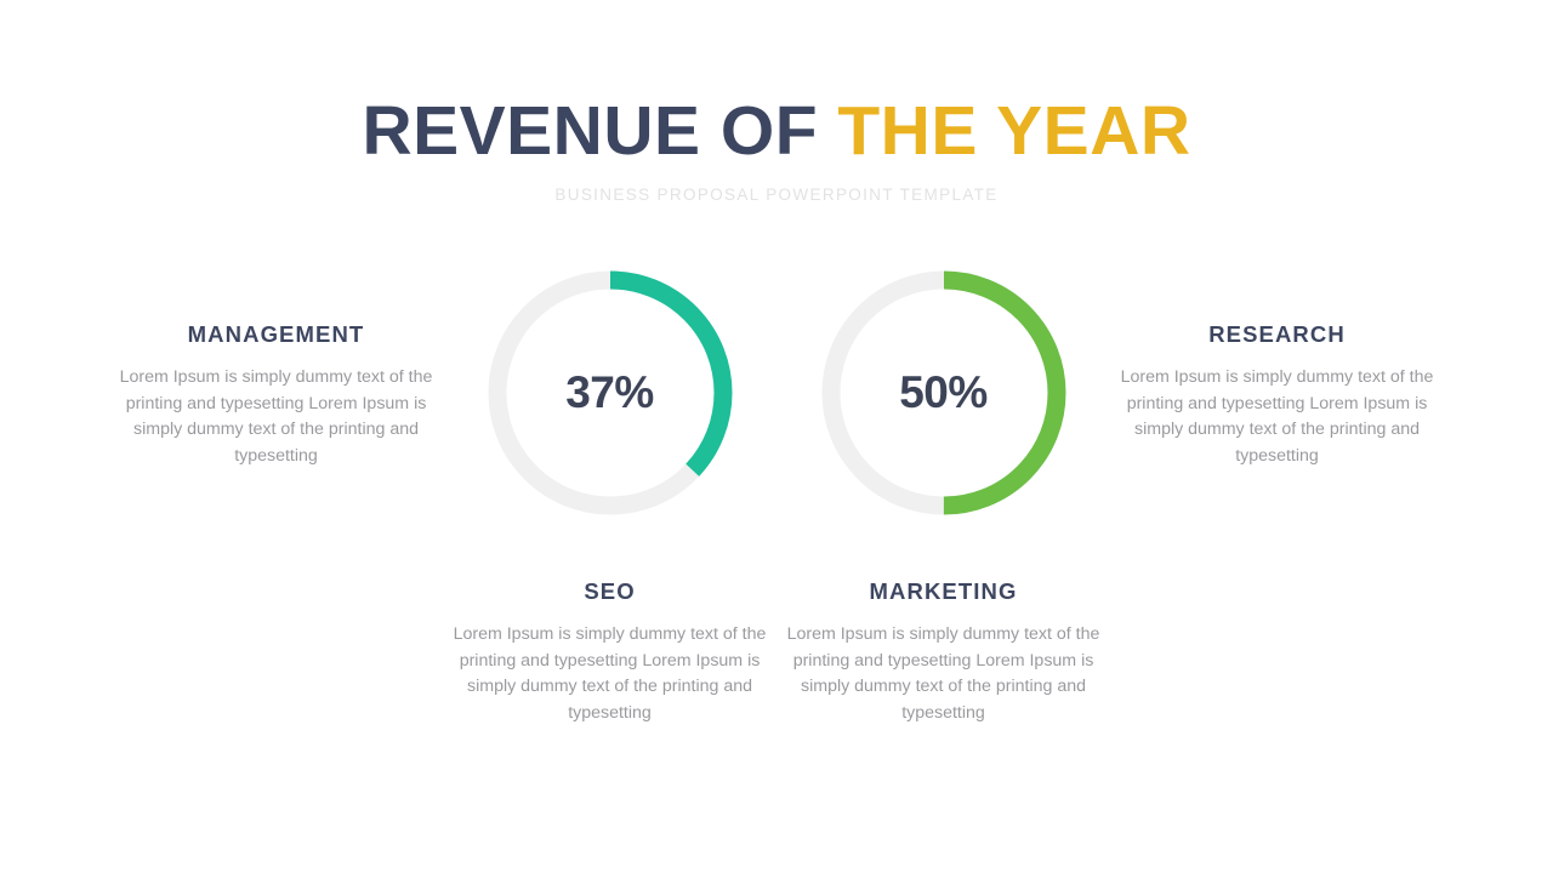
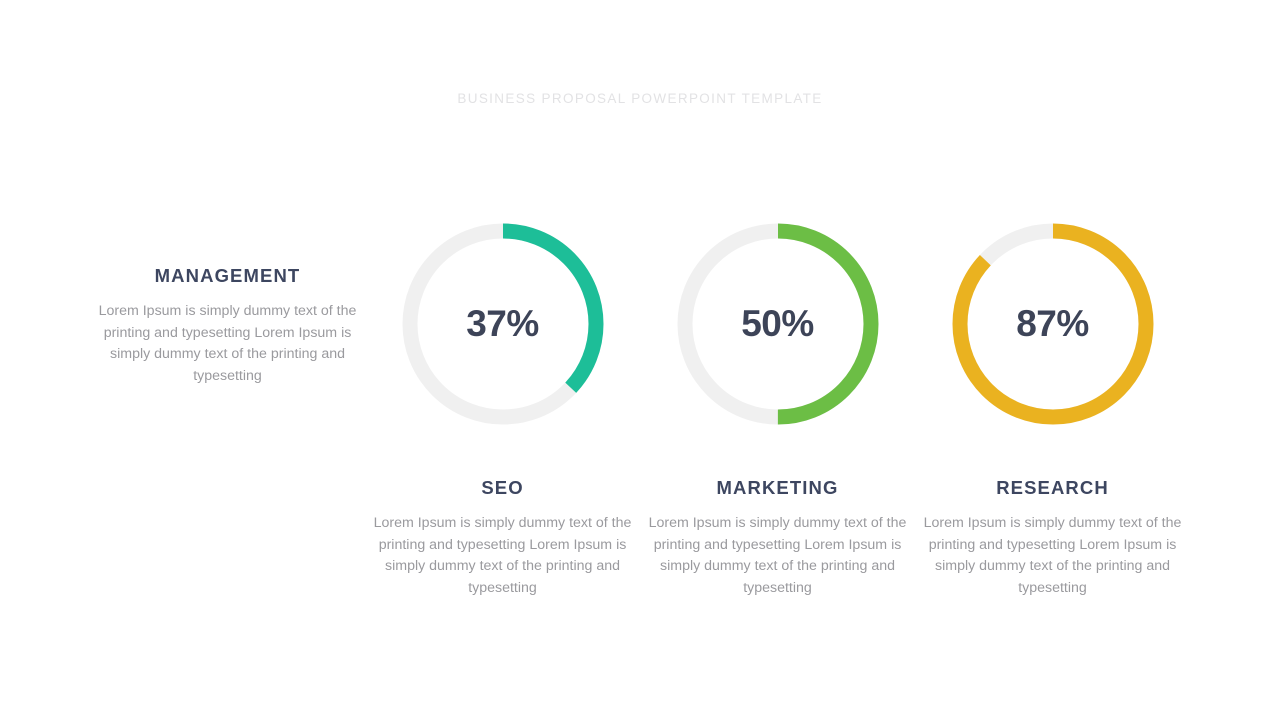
- REVENUE OF THE YEAR
  BUSINESS PROPOSAL POWERPOINT TEMPLATE
  MANAGEMENT
  Lorem Ipsum is simply dummy text of the printing and typesetting Lorem Ipsum is simply dummy text of the printing and typesetting
  37%
  SEO
  Lorem Ipsum is simply dummy text of the printing and typesetting Lorem Ipsum is simply dummy text of the printing and typesetting
  50%
  MARKETING
  Lorem Ipsum is simply dummy text of the printing and typesetting Lorem Ipsum is simply dummy text of the printing and typesetting
+ 87%
  RESEARCH
  Lorem Ipsum is simply dummy text of the printing and typesetting Lorem Ipsum is simply dummy text of the printing and typesetting
